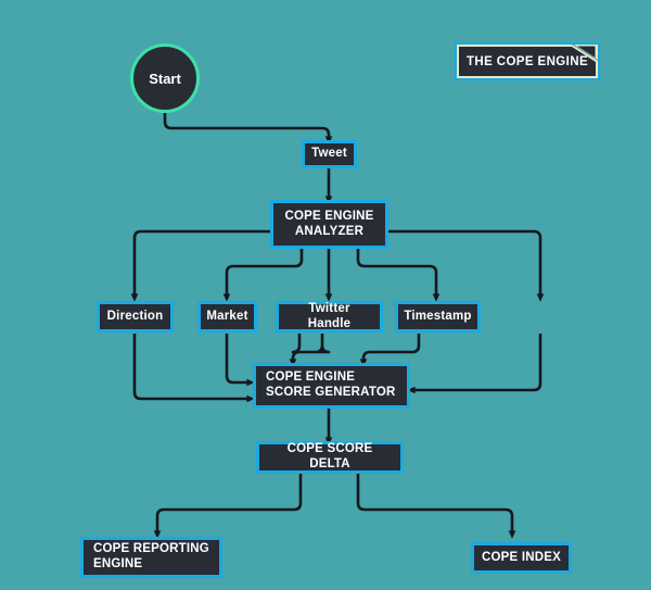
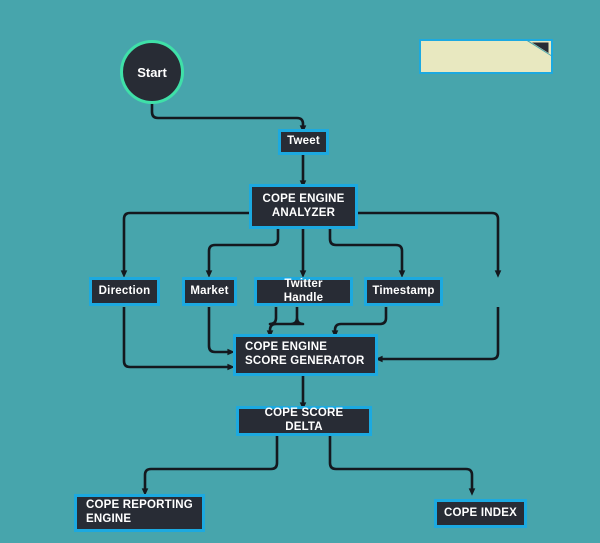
- THE COPE ENGINE
  Start
  Tweet
  COPE ENGINE
  ANALYZER
  Direction
  Market
  Twitter Handle
  Timestamp
  COPE ENGINE
  SCORE GENERATOR
  COPE SCORE DELTA
  COPE REPORTING
  ENGINE
  COPE INDEX
